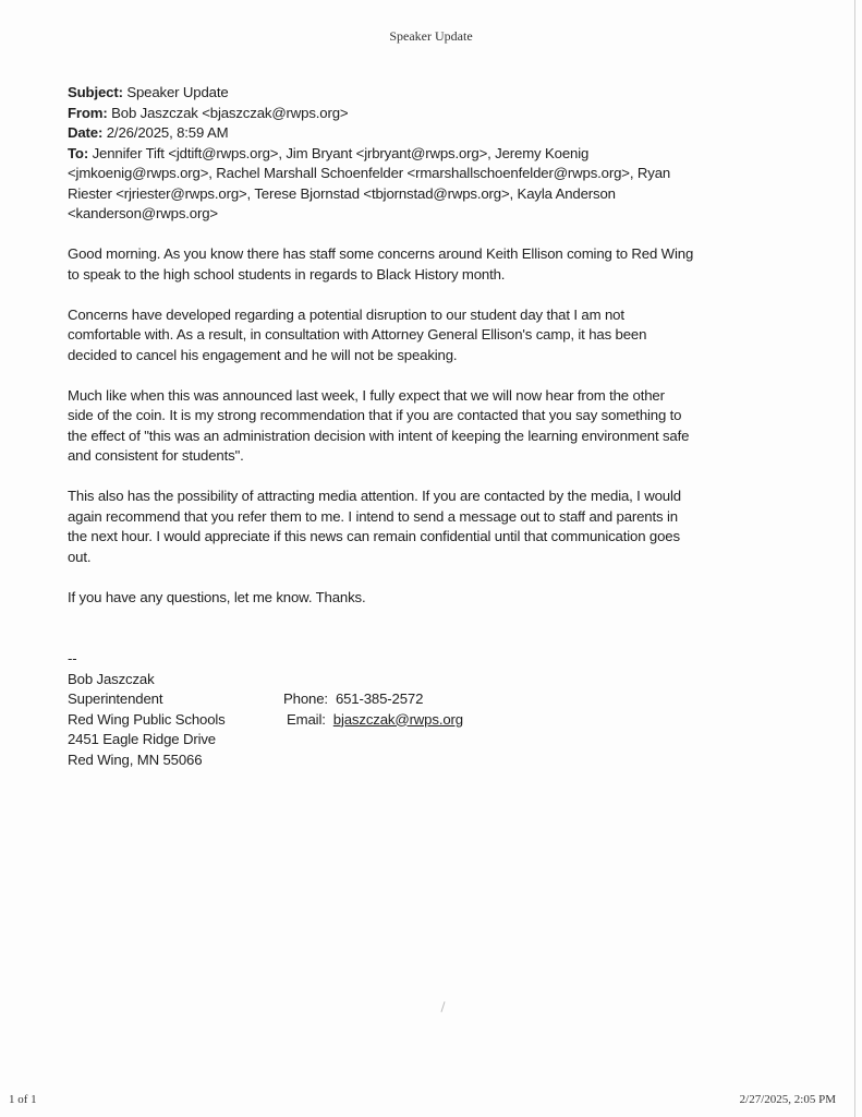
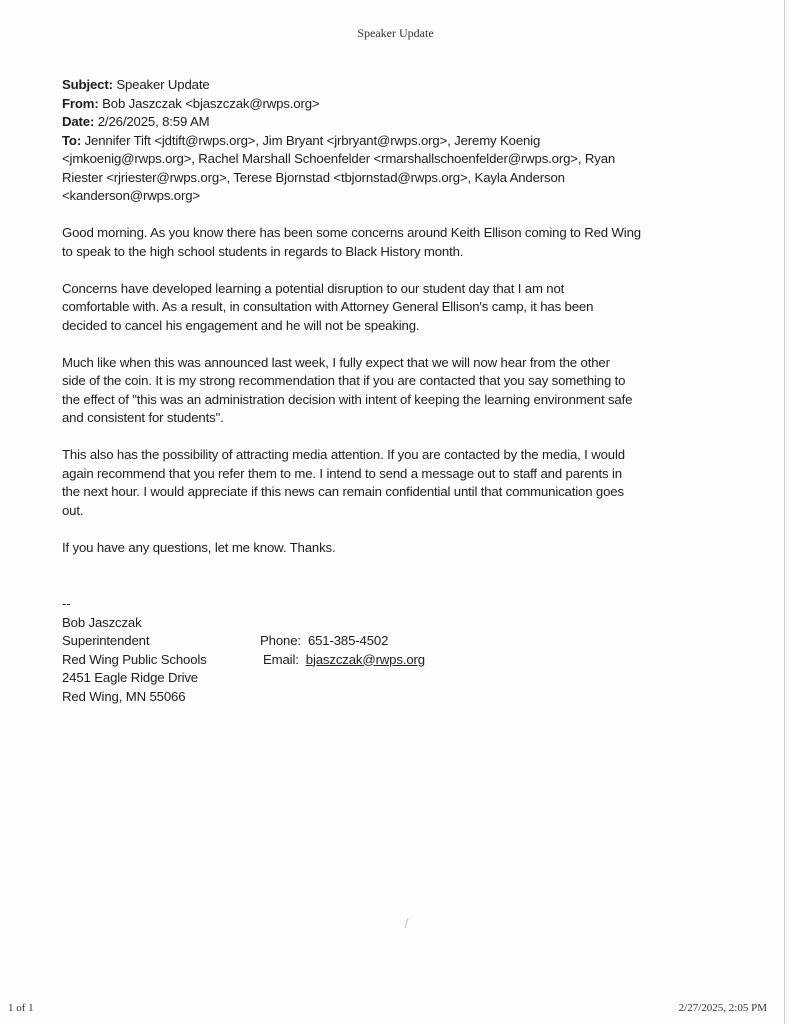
  Speaker Update
  Subject: Speaker Update
  From: Bob Jaszczak <bjaszczak@rwps.org>
  Date: 2/26/2025, 8:59 AM
  To: Jennifer Tift <jdtift@rwps.org>, Jim Bryant <jrbryant@rwps.org>, Jeremy Koenig
  <jmkoenig@rwps.org>, Rachel Marshall Schoenfelder <rmarshallschoenfelder@rwps.org>, Ryan
  Riester <rjriester@rwps.org>, Terese Bjornstad <tbjornstad@rwps.org>, Kayla Anderson
  <kanderson@rwps.org>
- Good morning. As you know there has staff some concerns around Keith Ellison coming to Red Wing
+ Good morning. As you know there has been some concerns around Keith Ellison coming to Red Wing
  to speak to the high school students in regards to Black History month.
- Concerns have developed regarding a potential disruption to our student day that I am not
+ Concerns have developed learning a potential disruption to our student day that I am not
  comfortable with. As a result, in consultation with Attorney General Ellison's camp, it has been
  decided to cancel his engagement and he will not be speaking.
  Much like when this was announced last week, I fully expect that we will now hear from the other
  side of the coin. It is my strong recommendation that if you are contacted that you say something to
  the effect of "this was an administration decision with intent of keeping the learning environment safe
  and consistent for students".
  This also has the possibility of attracting media attention. If you are contacted by the media, I would
  again recommend that you refer them to me. I intend to send a message out to staff and parents in
  the next hour. I would appreciate if this news can remain confidential until that communication goes
  out.
  If you have any questions, let me know. Thanks.
  --
  Bob Jaszczak
  Superintendent
- Phone: 651-385-2572
+ Phone: 651-385-4502
  Red Wing Public Schools
  Email: bjaszczak@rwps.org
  2451 Eagle Ridge Drive
  Red Wing, MN 55066
  1 of 1
  2/27/2025, 2:05 PM
